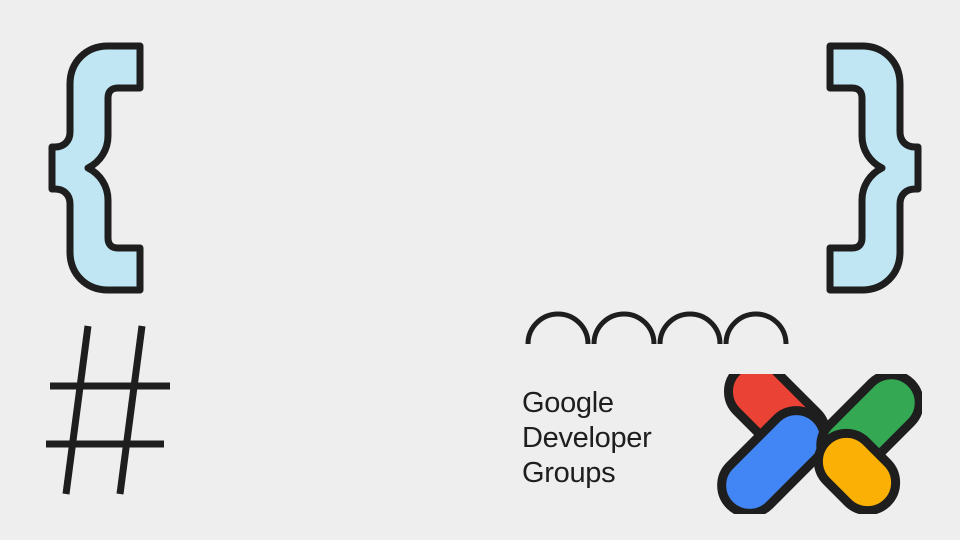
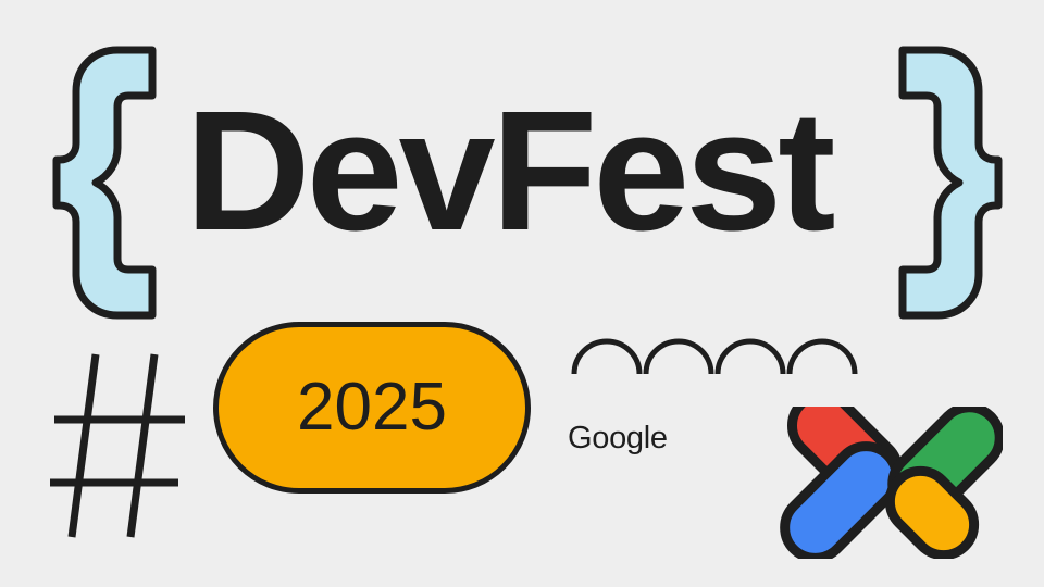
+ DevFest
+ 2025
  Google
- Developer
- Groups
